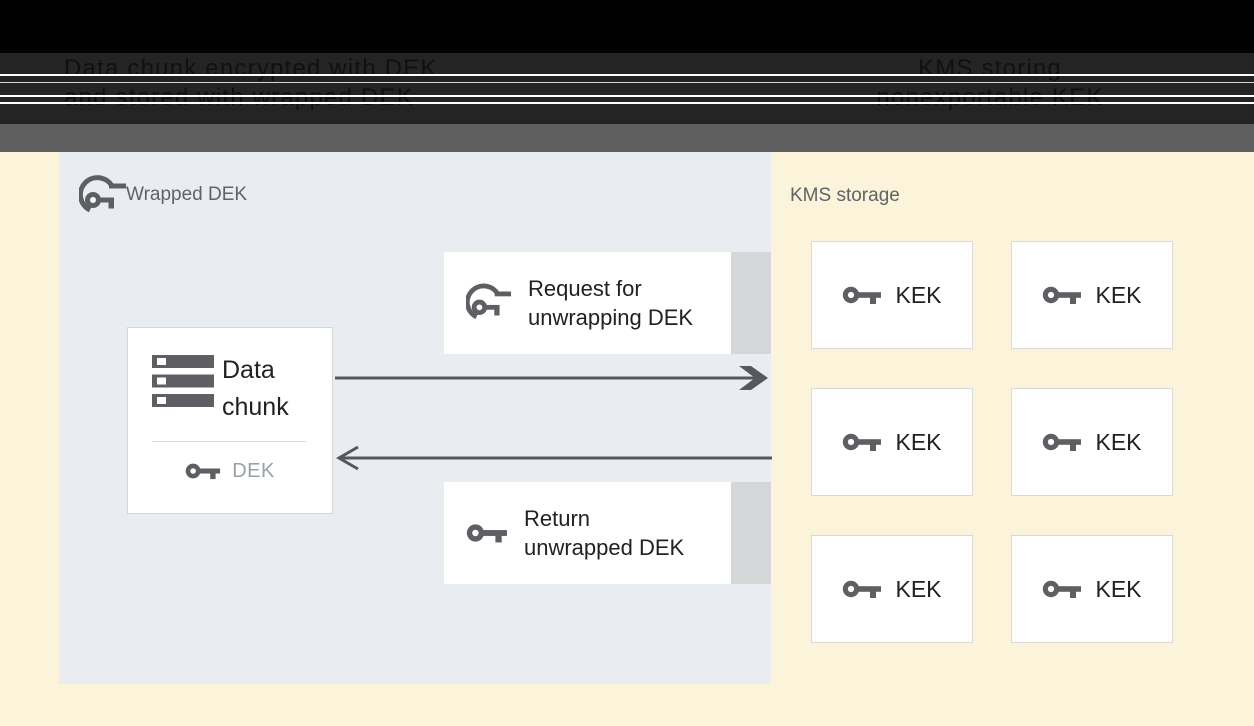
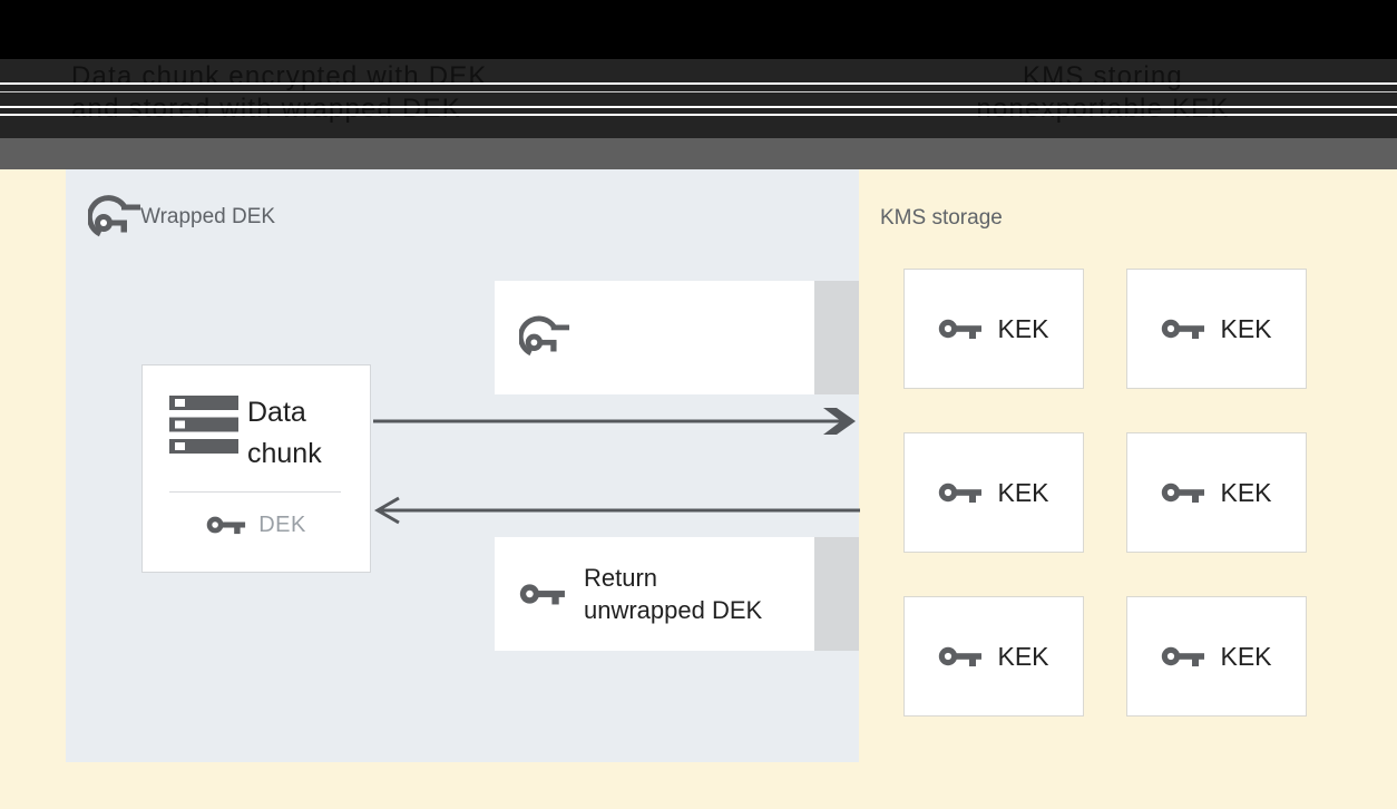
  Data chunk encrypted with DEK
  and stored with wrapped DEK
  KMS storing
  nonexportable KEK
  Wrapped DEK
  Data chunk
  DEK
- Request for unwrapping DEK
  Return unwrapped DEK
  KMS storage
  KEK
  KEK
  KEK
  KEK
  KEK
  KEK
